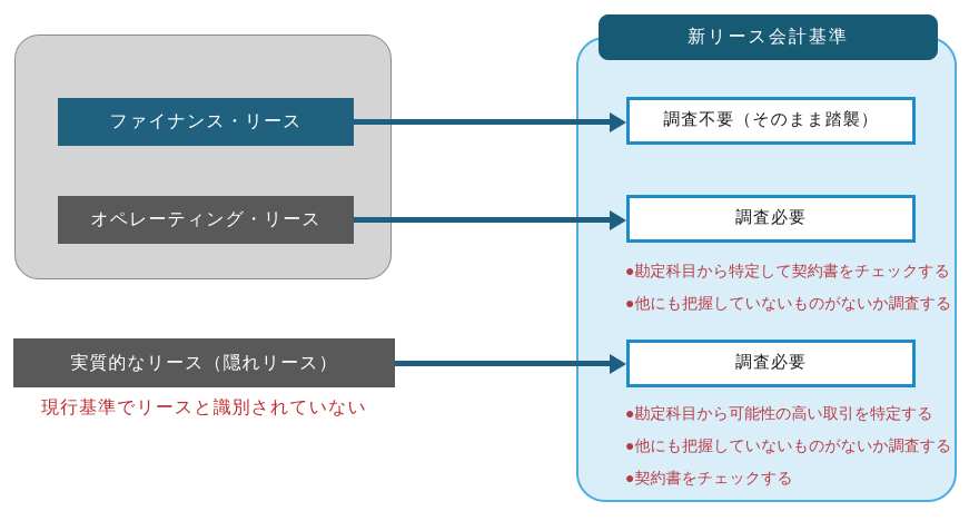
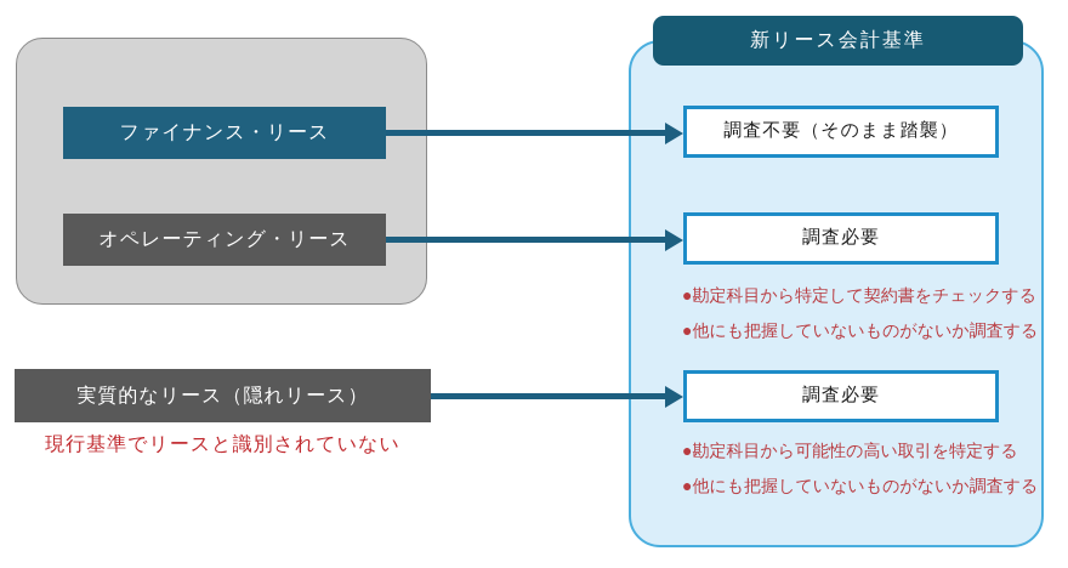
  ファイナンス・リース
  オペレーティング・リース
  実質的なリース（隠れリース）
  現行基準でリースと識別されていない
  新リース会計基準
  調査不要（そのまま踏襲）
  調査必要
  ●勘定科目から特定して契約書をチェックする
  ●他にも把握していないものがないか調査する
  調査必要
  ●勘定科目から可能性の高い取引を特定する
  ●他にも把握していないものがないか調査する
- ●契約書をチェックする
